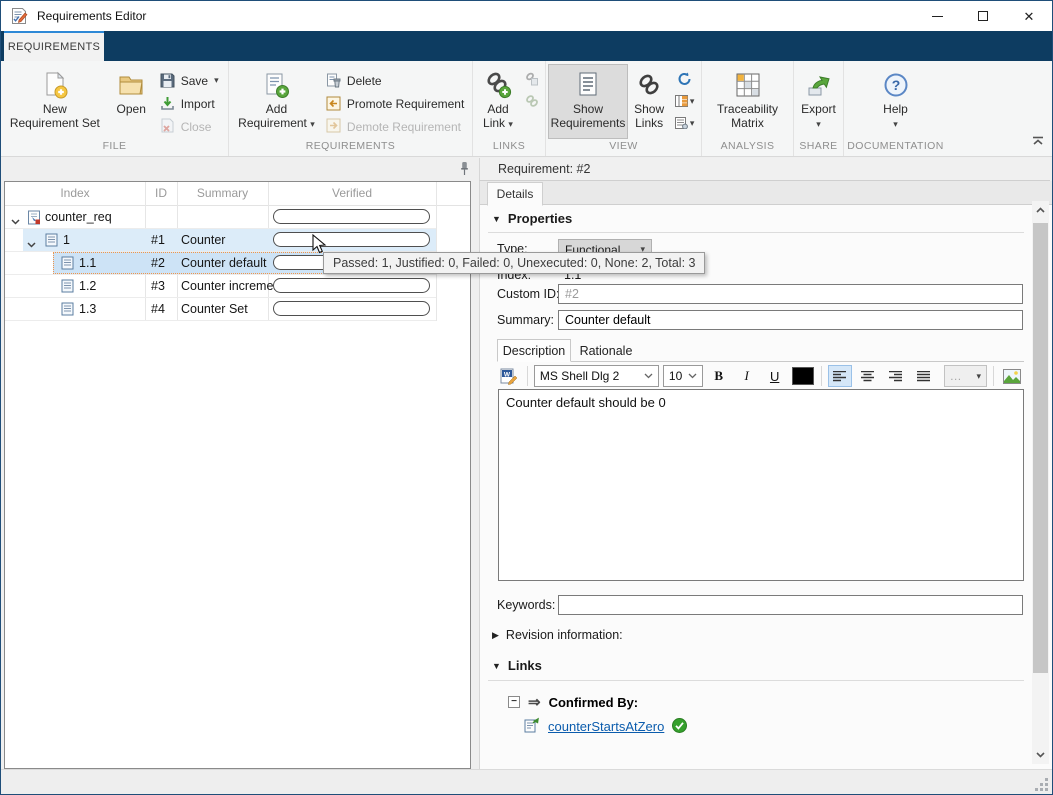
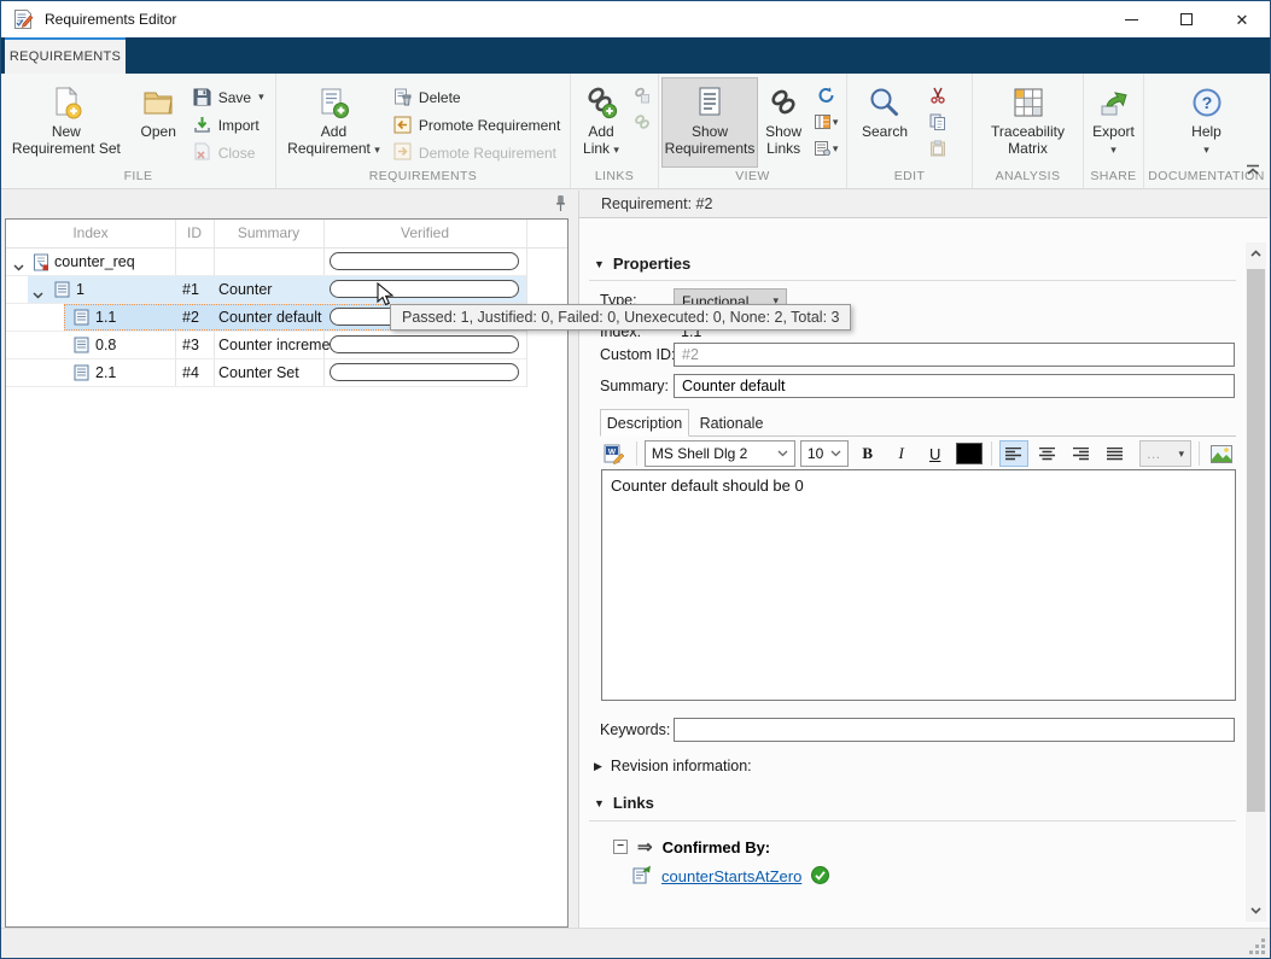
  Requirements Editor
  ✕
  REQUIREMENTS
  New
  Requirement Set
  Open
  Save
  ▾
  Import
  Close
  FILE
  Add
  Requirement ▾
  Delete
  Promote Requirement
  Demote Requirement
  REQUIREMENTS
  Add
  Link ▾
  LINKS
  Show
  Requirements
  Show
  Links
  ▾
  ▾
  VIEW
+ Search
+ EDIT
  Traceability
  Matrix
  ANALYSIS
  Export
  ▾
  SHARE
  ?
  Help
  ▾
  DOCUMENTATION
  Requirement: #2
  Index
  ID
  Summary
  Verified
  counter_req
  1
  #1
  Counter
  1.1
  #2
  Counter default
- 1.2
+ 0.8
  #3
  Counter increme
- 1.3
+ 2.1
  #4
  Counter Set
- Details
  ▼
  Properties
  Type:
  Functional
  ▾
  Index:
  1.1
  Custom ID
  #2
  Summary:
  Counter default
  Description
  Rationale
  MS Shell Dlg 2
  10
  B
  I
  U
  …
  ▾
  Counter default should be 0
  Keywords:
  ▶
  Revision information:
  ▼
  Links
  −
  ⇒
  Confirmed By:
  counterStartsAtZero
  Passed: 1, Justified: 0, Failed: 0, Unexecuted: 0, None: 2, Total: 3
